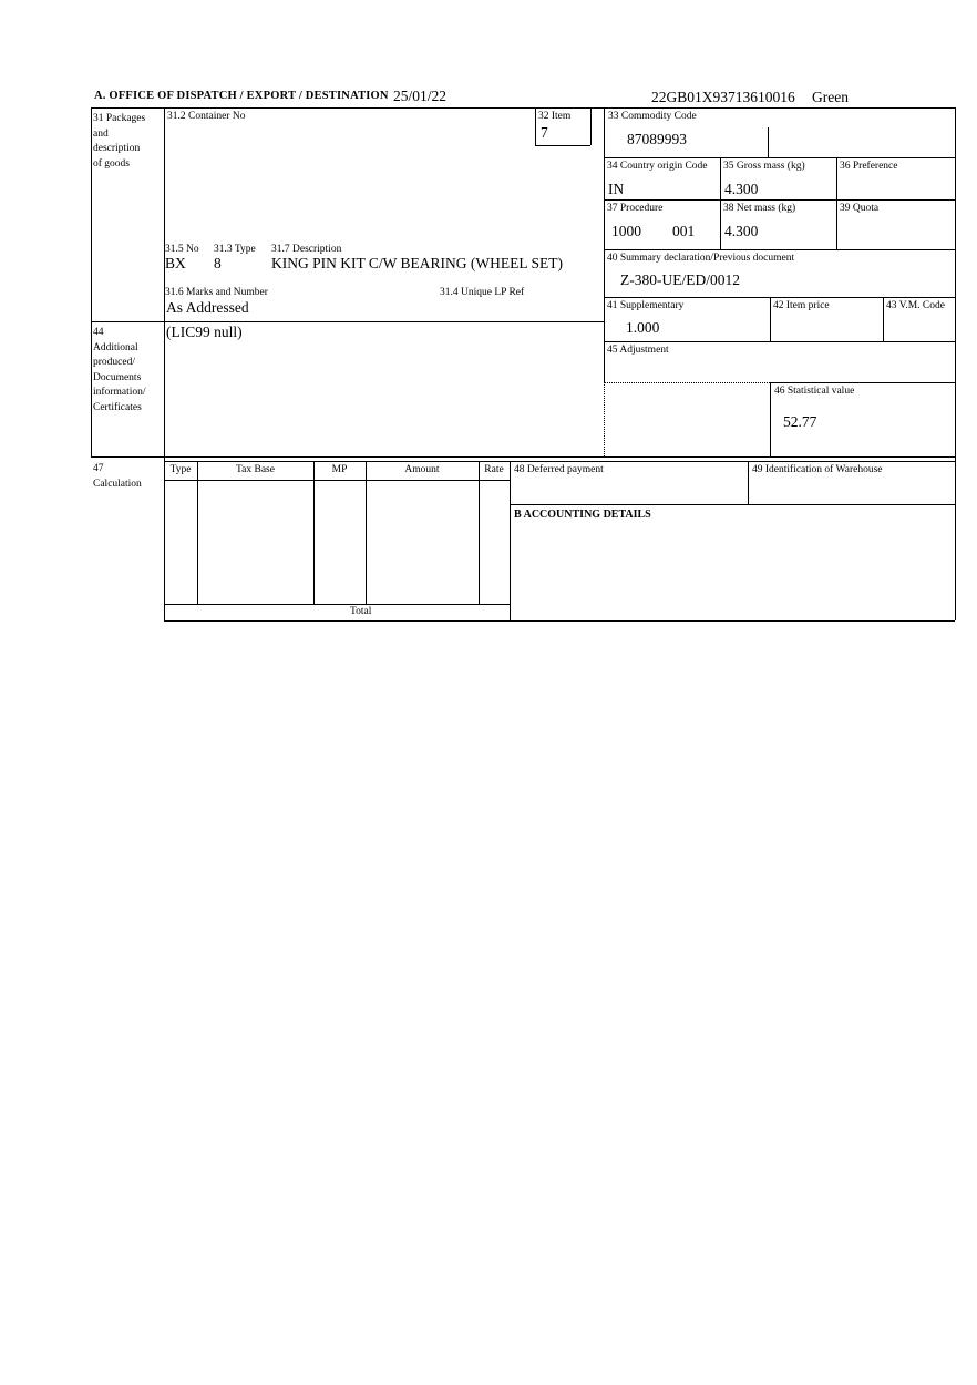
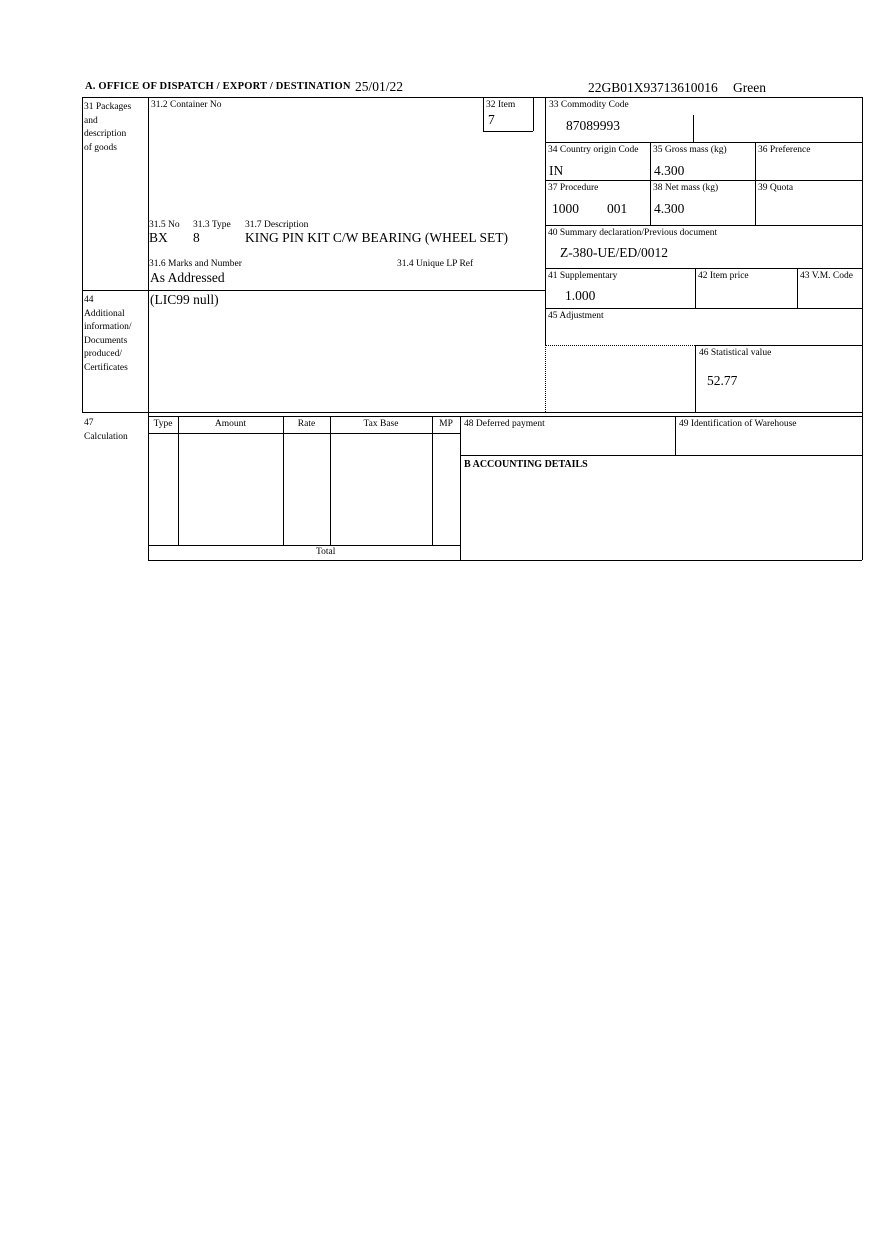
  A. OFFICE OF DISPATCH / EXPORT / DESTINATION
  25/01/22
  22GB01X93713610016
  Green
  31 Packages
  and
  description
  of goods
  44
  Additional
- produced/
+ information/
  Documents
- information/
+ produced/
  Certificates
  47
  Calculation
  31.2 Container No
  32 Item
  7
  31.5 No
  31.3 Type
  31.7 Description
  BX
  8
  KING PIN KIT C/W BEARING (WHEEL SET)
  31.6 Marks and Number
  31.4 Unique LP Ref
  As Addressed
  (LIC99 null)
  33 Commodity Code
  87089993
  34 Country origin Code
  IN
  35 Gross mass (kg)
  4.300
  36 Preference
  37 Procedure
  1000
  001
  38 Net mass (kg)
  4.300
  39 Quota
  40 Summary declaration/Previous document
  Z-380-UE/ED/0012
  41 Supplementary
  1.000
  42 Item price
  43 V.M. Code
  45 Adjustment
  46 Statistical value
  52.77
  Type
- Tax Base
+ Amount
- MP
+ Rate
- Amount
+ Tax Base
- Rate
+ MP
  Total
  48 Deferred payment
  49 Identification of Warehouse
  B ACCOUNTING DETAILS
